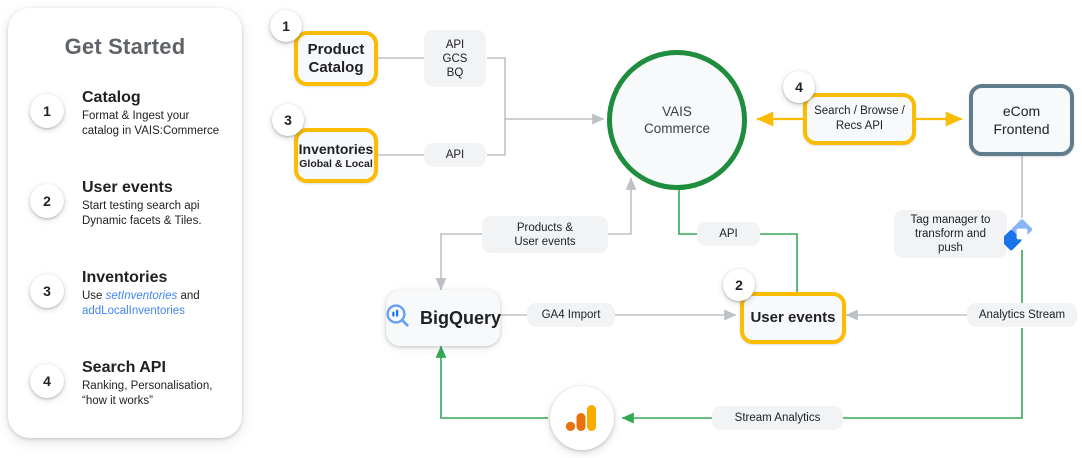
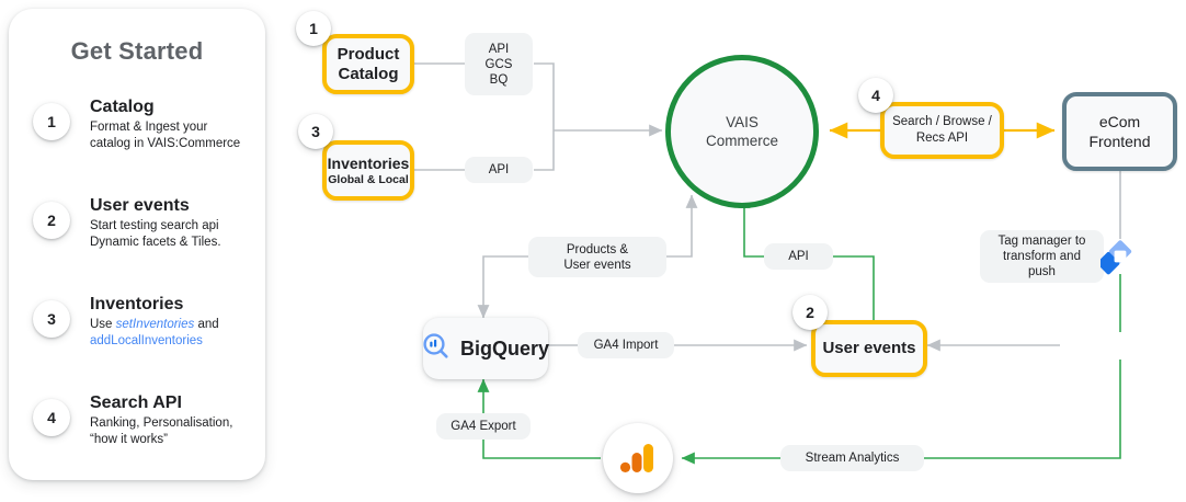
  Get Started
  1
  Catalog
  Format & Ingest your
  catalog in VAIS:Commerce
  2
  User events
  Start testing search api
  Dynamic facets & Tiles.
  3
  Inventories
  Use setInventories and
  addLocalInventories
  4
  Search API
  Ranking, Personalisation,
  “how it works”
  Product
  Catalog
  1
  Inventories
  Global & Local
  3
  API
  GCS
  BQ
  API
  VAIS
  Commerce
  Search / Browse /
  Recs API
  4
  eCom
  Frontend
  Products &
  User events
  API
  Tag manager to
  transform and
  push
  BigQuery
  GA4 Import
+ GA4 Export
  User events
  2
- Analytics Stream
  Stream Analytics
